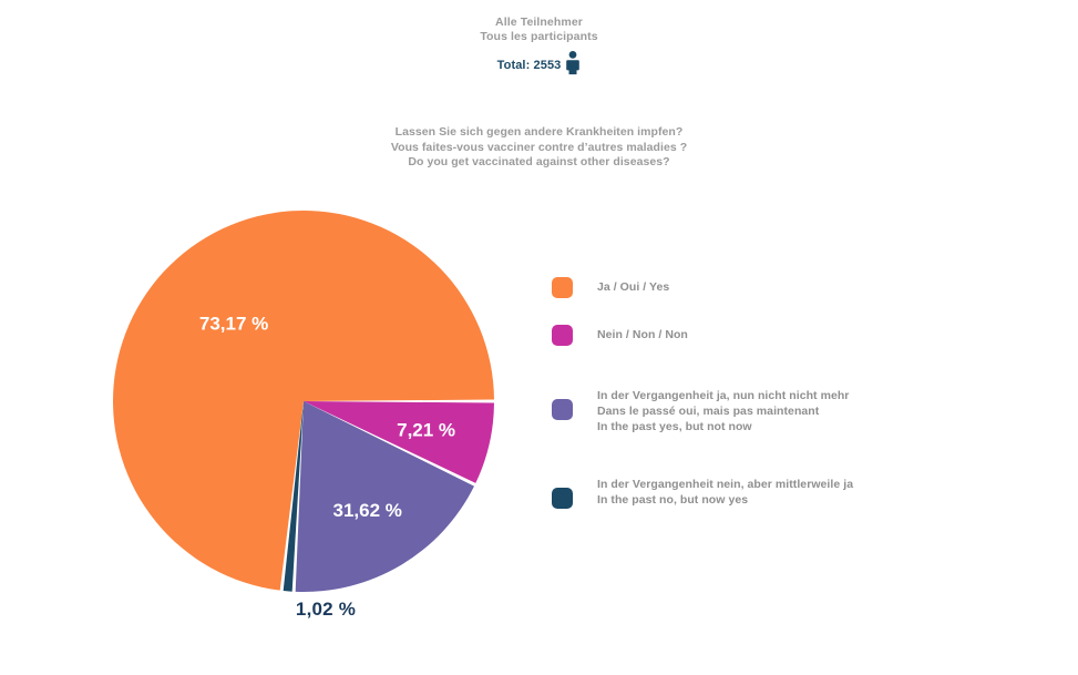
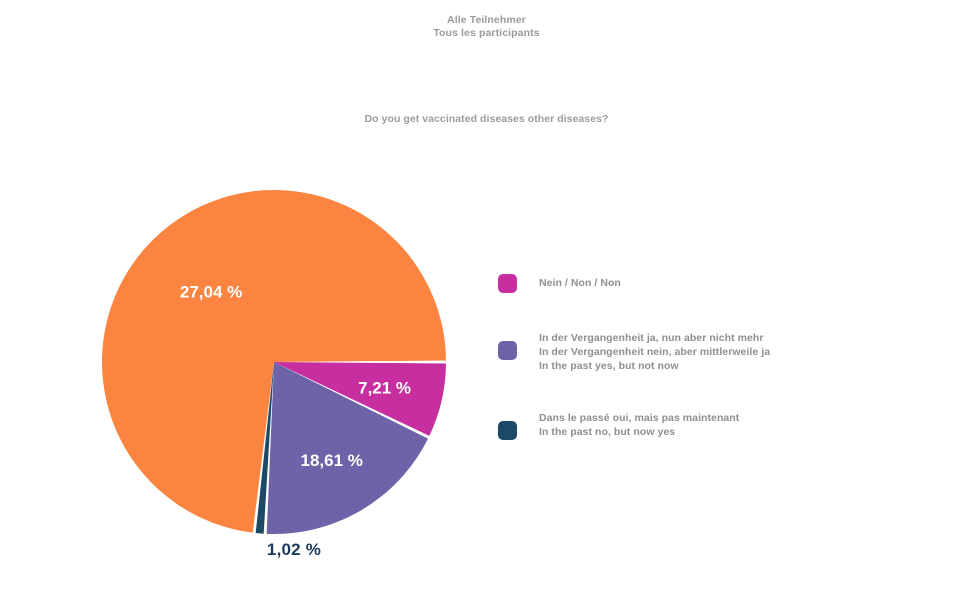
  Alle Teilnehmer
  Tous les participants
- Total: 2553
- Lassen Sie sich gegen andere Krankheiten impfen?
- Vous faites-vous vacciner contre d’autres maladies ?
- Do you get vaccinated against other diseases?
+ Do you get vaccinated diseases other diseases?
  7,21 %
- 31,62 %
+ 18,61 %
- 73,17 %
+ 27,04 %
  1,02 %
- Ja / Oui / Yes
  Nein / Non / Non
- In der Vergangenheit ja, nun nicht nicht mehr
+ In der Vergangenheit ja, nun aber nicht mehr
- Dans le passé oui, mais pas maintenant
+ In der Vergangenheit nein, aber mittlerweile ja
  In the past yes, but not now
- In der Vergangenheit nein, aber mittlerweile ja
+ Dans le passé oui, mais pas maintenant
  In the past no, but now yes
